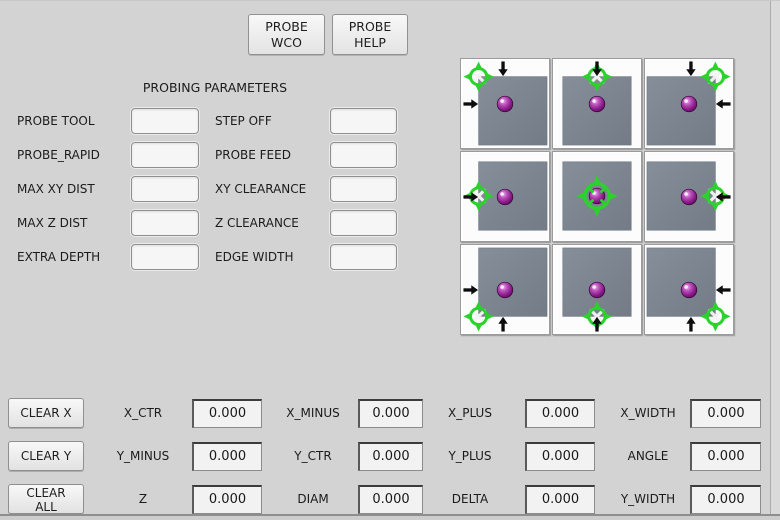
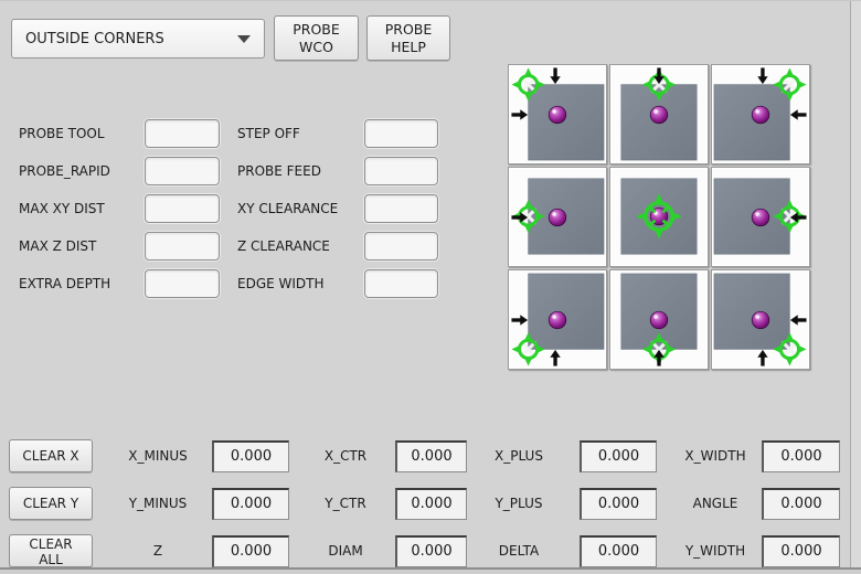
+ OUTSIDE CORNERS
  PROBE
  WCO
  PROBE
  HELP
- PROBING PARAMETERS
  PROBE TOOL
  STEP OFF
  PROBE_RAPID
  PROBE FEED
  MAX XY DIST
  XY CLEARANCE
  MAX Z DIST
  Z CLEARANCE
  EXTRA DEPTH
  EDGE WIDTH
  CLEAR X
  CLEAR Y
  CLEAR ALL
- X_CTR
+ X_MINUS
  0.000
- X_MINUS
+ X_CTR
  0.000
  X_PLUS
  0.000
  X_WIDTH
  0.000
  Y_MINUS
  0.000
  Y_CTR
  0.000
  Y_PLUS
  0.000
  ANGLE
  0.000
  Z
  0.000
  DIAM
  0.000
  DELTA
  0.000
  Y_WIDTH
  0.000
